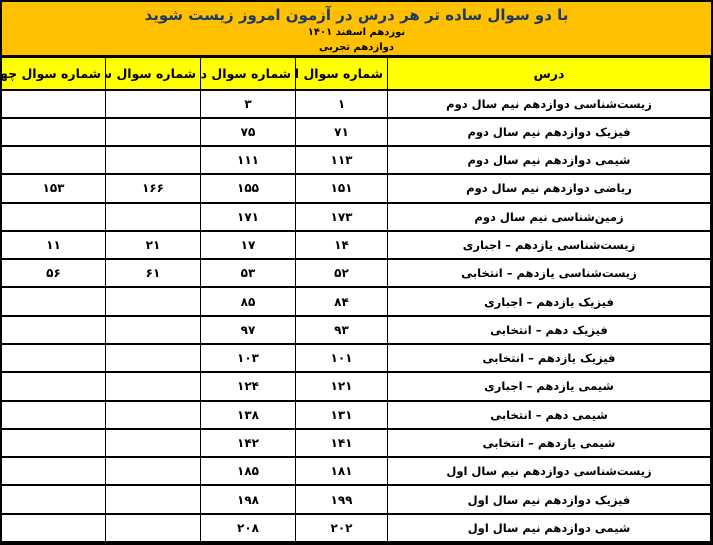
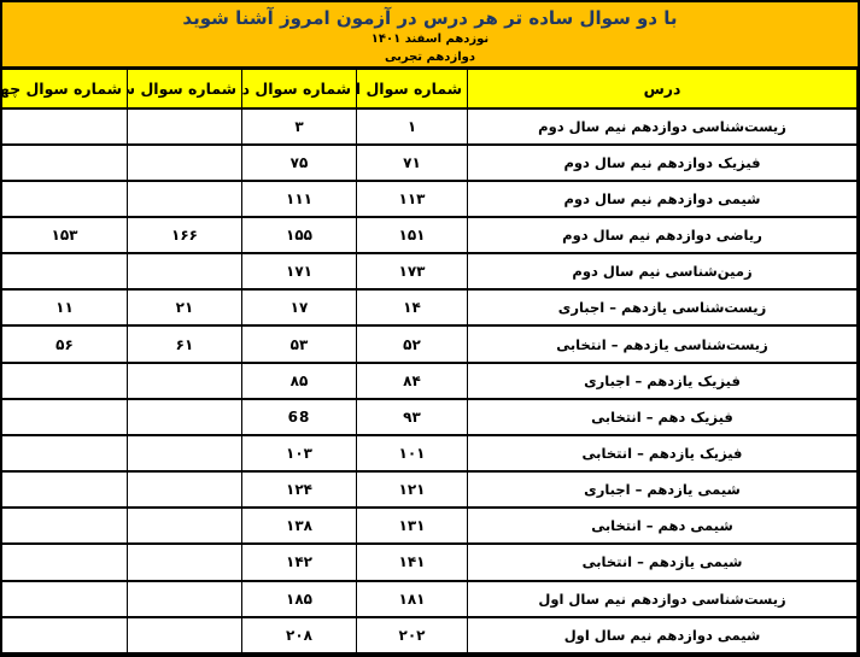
- با دو سوال ساده تر هر درس در آزمون امروز زیست شوید
+ با دو سوال ساده تر هر درس در آزمون امروز آشنا شوید
  نوزدهم اسفند ۱۴۰۱
  دوازدهم تجربی
  درس	شماره سوال ا	شماره سوال د	شماره سوال س	شماره سوال چه
  زیست‌شناسی دوازدهم نیم سال دوم	۱	۳
  فیزیک دوازدهم نیم سال دوم	۷۱	۷۵
  شیمی دوازدهم نیم سال دوم	۱۱۳	۱۱۱
  ریاضی دوازدهم نیم سال دوم	۱۵۱	۱۵۵	۱۶۶	۱۵۳
  زمینشناسی نیم سال دوم	۱۷۳	۱۷۱
  زیست‌شناسی یازدهم – اجباری	۱۴	۱۷	۲۱	۱۱
  زیست‌شناسی یازدهم – انتخابی	۵۲	۵۳	۶۱	۵۶
  فیزیک یازدهم – اجباری	۸۴	۸۵
- فیزیک دهم – انتخابی	۹۳	۹۷
+ فیزیک دهم – انتخابی	۹۳	68
  فیزیک یازدهم – انتخابی	۱۰۱	۱۰۳
  شیمی یازدهم – اجباری	۱۲۱	۱۲۴
  شیمی دهم – انتخابی	۱۳۱	۱۳۸
  شیمی یازدهم – انتخابی	۱۴۱	۱۴۲
  زیست‌شناسی دوازدهم نیم سال اول	۱۸۱	۱۸۵
- فیزیک دوازدهم نیم سال اول	۱۹۹	۱۹۸
  شیمی دوازدهم نیم سال اول	۲۰۲	۲۰۸
